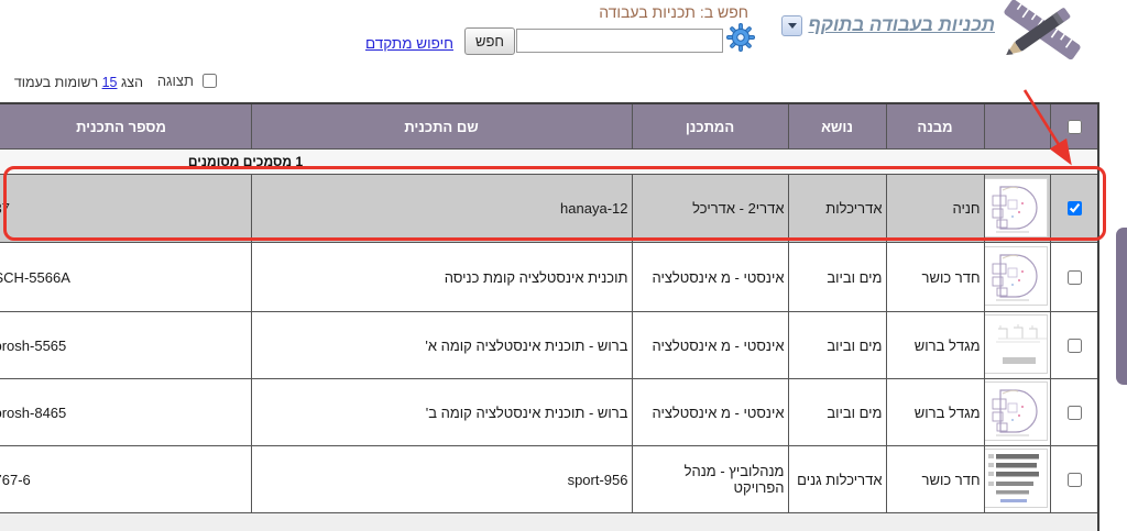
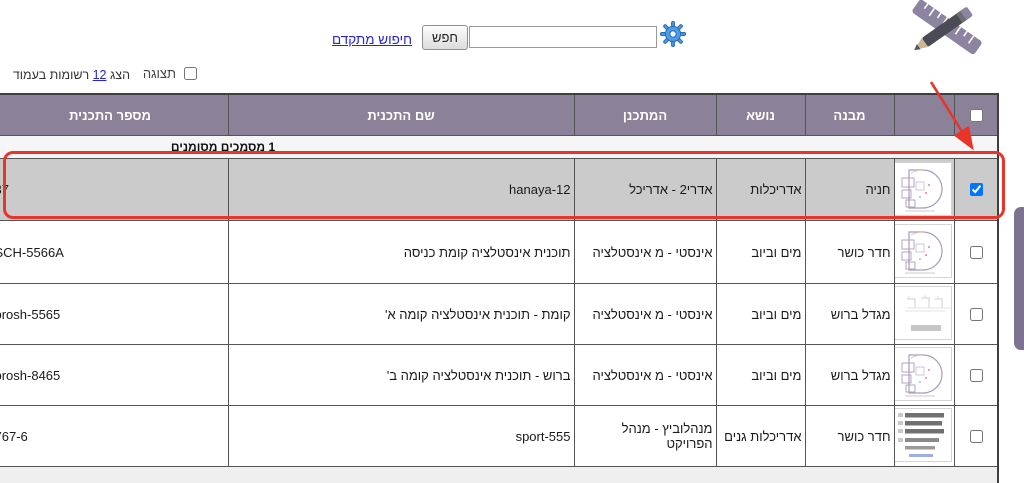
- תכניות בעבודה בתוקף
- חפש ב: תכניות בעבודה
  חפש
  חיפוש מתקדם
  תצוגה
- הצג 15 רשומות בעמוד
+ הצג 12 רשומות בעמוד
  		מבנה	נושא	המתכנן	שם התכנית	מספר התכנית
  1 מסמכים מסומנים
  		חניה	אדריכלות	אדרי2 - אדריכל	hanaya-12	7
  		חדר כושר	מים וביוב	אינסטי - מ אינסטלציה	תוכנית אינסטלציה קומת כניסה	CH-5566A
- 		מגדל ברוש	מים וביוב	אינסטי - מ אינסטלציה	ברוש - תוכנית אינסטלציה קומה א'	rosh-5565
+ 		מגדל ברוש	מים וביוב	אינסטי - מ אינסטלציה	קומת - תוכנית אינסטלציה קומה א'	rosh-5565
  		מגדל ברוש	מים וביוב	אינסטי - מ אינסטלציה	ברוש - תוכנית אינסטלציה קומה ב'	rosh-8465
- 		חדר כושר	אדריכלות גנים	מנהלוביץ - מנהל הפרויקט	sport-956	67-6
+ 		חדר כושר	אדריכלות גנים	מנהלוביץ - מנהל הפרויקט	sport-555	67-6
